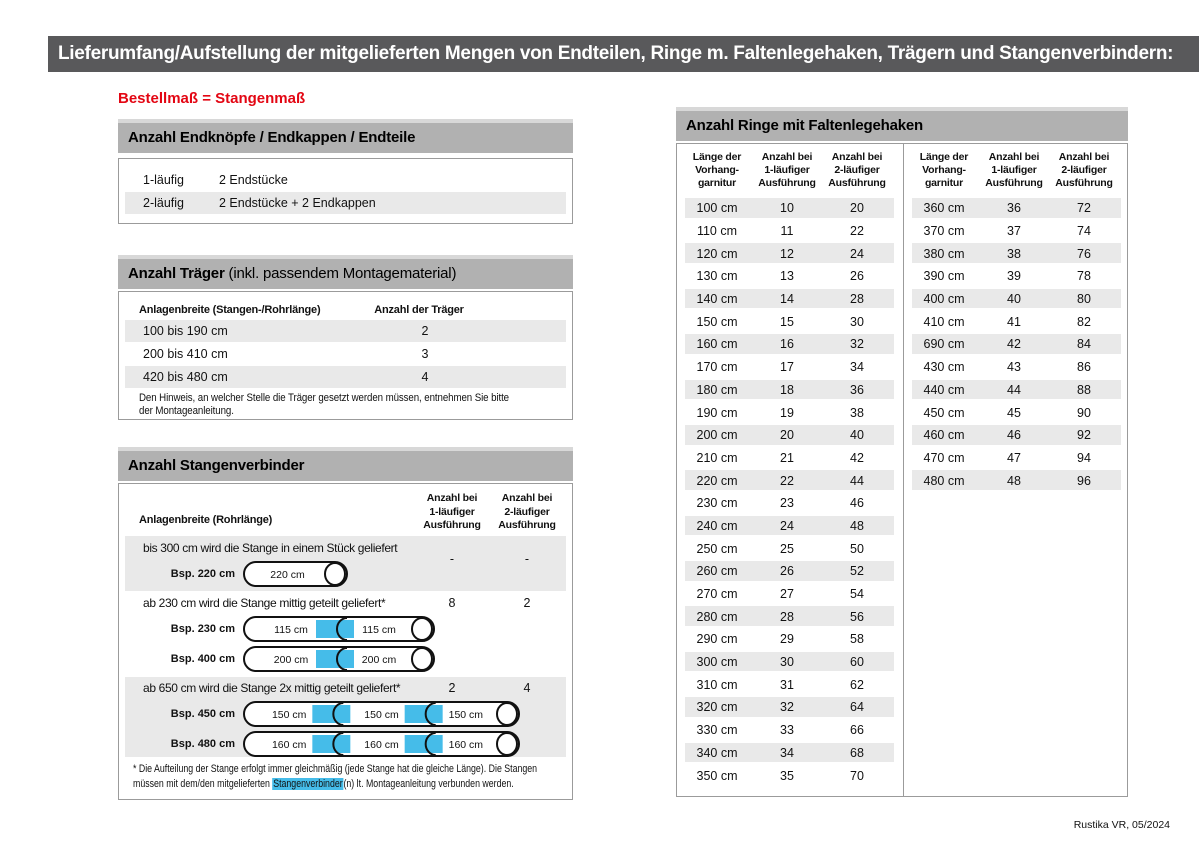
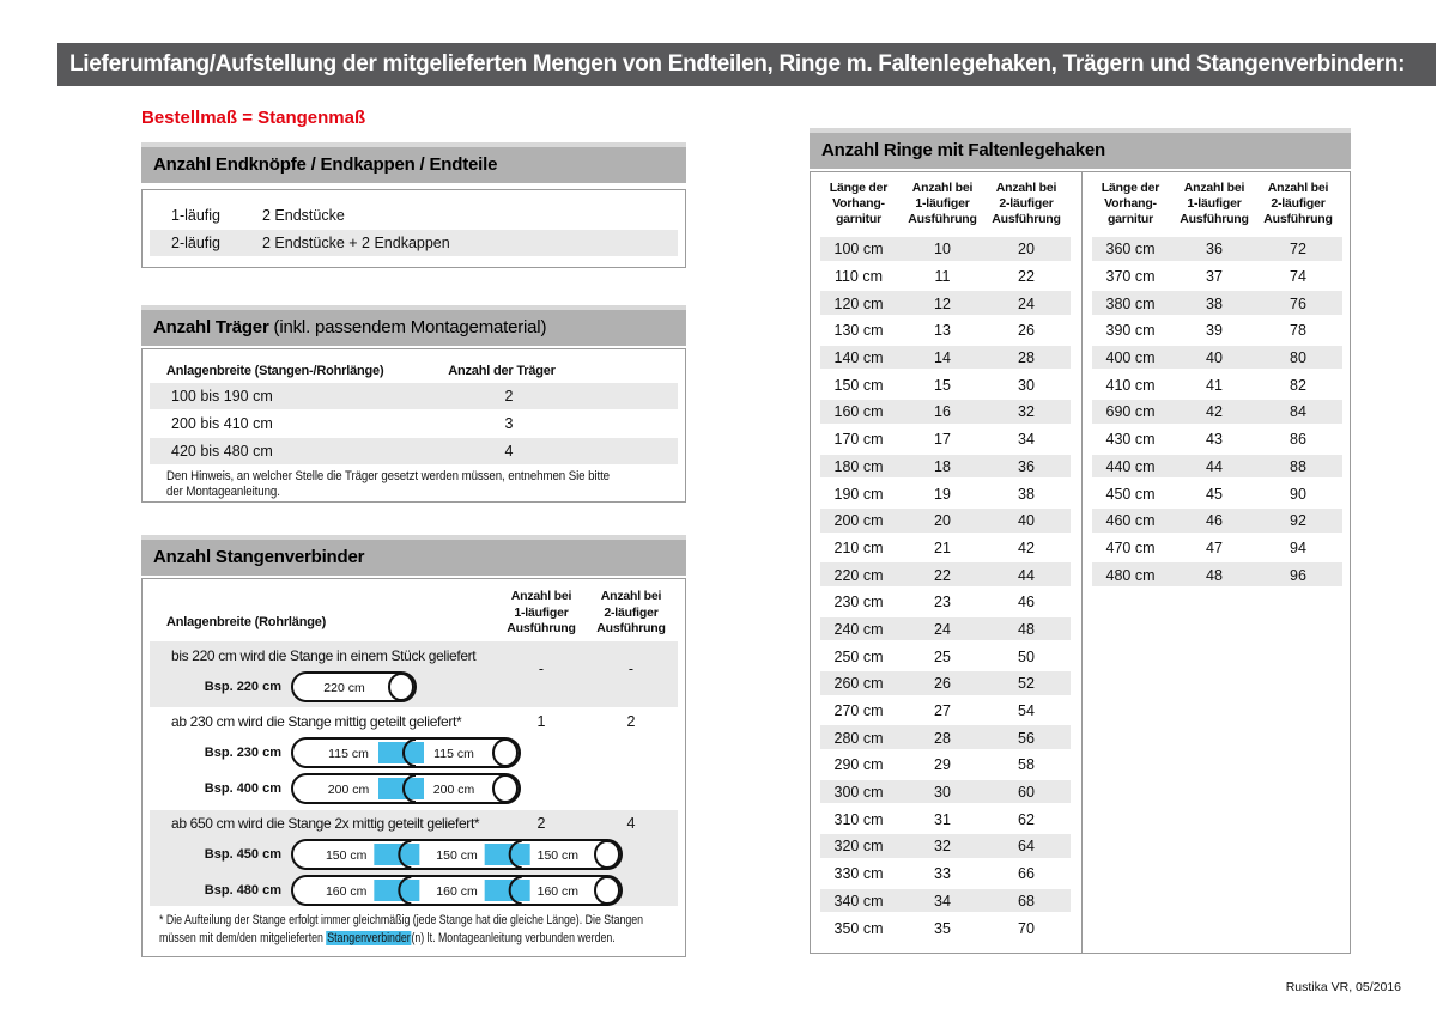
  Lieferumfang/Aufstellung der mitgelieferten Mengen von Endteilen, Ringe m. Faltenlegehaken, Trägern und Stangenverbindern:
  Bestellmaß = Stangenmaß
  Anzahl Endknöpfe / Endkappen / Endteile
  1-läufig
  2 Endstücke
  2-läufig
  2 Endstücke + 2 Endkappen
  Anzahl Träger (inkl. passendem Montagematerial)
  Anlagenbreite (Stangen-/Rohrlänge)
  Anzahl der Träger
  100 bis 190 cm
  2
  200 bis 410 cm
  3
  420 bis 480 cm
  4
  Den Hinweis, an welcher Stelle die Träger gesetzt werden müssen, entnehmen Sie bitte
  der Montageanleitung.
  Anzahl Stangenverbinder
  Anlagenbreite (Rohrlänge)
  Anzahl bei
  1-läufiger
  Ausführung
  Anzahl bei
  2-läufiger
  Ausführung
- bis 300 cm wird die Stange in einem Stück geliefert
+ bis 220 cm wird die Stange in einem Stück geliefert
  -
  -
  Bsp. 220 cm
  220 cm
  ab 230 cm wird die Stange mittig geteilt geliefert*
- 8
+ 1
  2
  Bsp. 230 cm
  115 cm
  115 cm
  Bsp. 400 cm
  200 cm
  200 cm
  ab 650 cm wird die Stange 2x mittig geteilt geliefert*
  2
  4
  Bsp. 450 cm
  150 cm
  150 cm
  150 cm
  Bsp. 480 cm
  160 cm
  160 cm
  160 cm
  * Die Aufteilung der Stange erfolgt immer gleichmäßig (jede Stange hat die gleiche Länge). Die Stangen
  müssen mit dem/den mitgelieferten Stangenverbinder(n) lt. Montageanleitung verbunden werden.
  Anzahl Ringe mit Faltenlegehaken
  Länge der
  Vorhang-
  garnitur
  Anzahl bei
  1-läufiger
  Ausführung
  Anzahl bei
  2-läufiger
  Ausführung
  100 cm
  10
  20
  110 cm
  11
  22
  120 cm
  12
  24
  130 cm
  13
  26
  140 cm
  14
  28
  150 cm
  15
  30
  160 cm
  16
  32
  170 cm
  17
  34
  180 cm
  18
  36
  190 cm
  19
  38
  200 cm
  20
  40
  210 cm
  21
  42
  220 cm
  22
  44
  230 cm
  23
  46
  240 cm
  24
  48
  250 cm
  25
  50
  260 cm
  26
  52
  270 cm
  27
  54
  280 cm
  28
  56
  290 cm
  29
  58
  300 cm
  30
  60
  310 cm
  31
  62
  320 cm
  32
  64
  330 cm
  33
  66
  340 cm
  34
  68
  350 cm
  35
  70
  Länge der
  Vorhang-
  garnitur
  Anzahl bei
  1-läufiger
  Ausführung
  Anzahl bei
  2-läufiger
  Ausführung
  360 cm
  36
  72
  370 cm
  37
  74
  380 cm
  38
  76
  390 cm
  39
  78
  400 cm
  40
  80
  410 cm
  41
  82
  690 cm
  42
  84
  430 cm
  43
  86
  440 cm
  44
  88
  450 cm
  45
  90
  460 cm
  46
  92
  470 cm
  47
  94
  480 cm
  48
  96
- Rustika VR, 05/2024
+ Rustika VR, 05/2016
